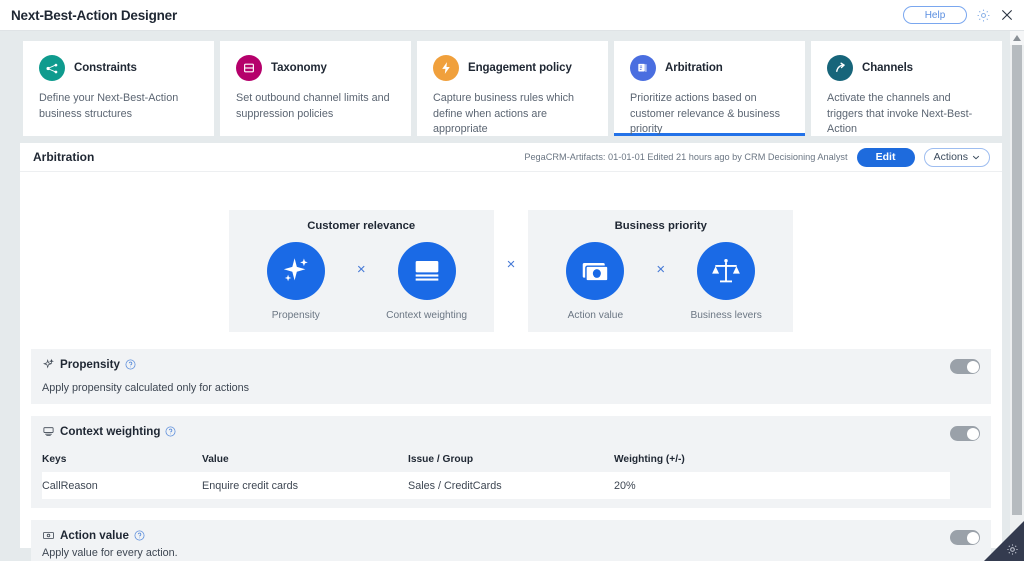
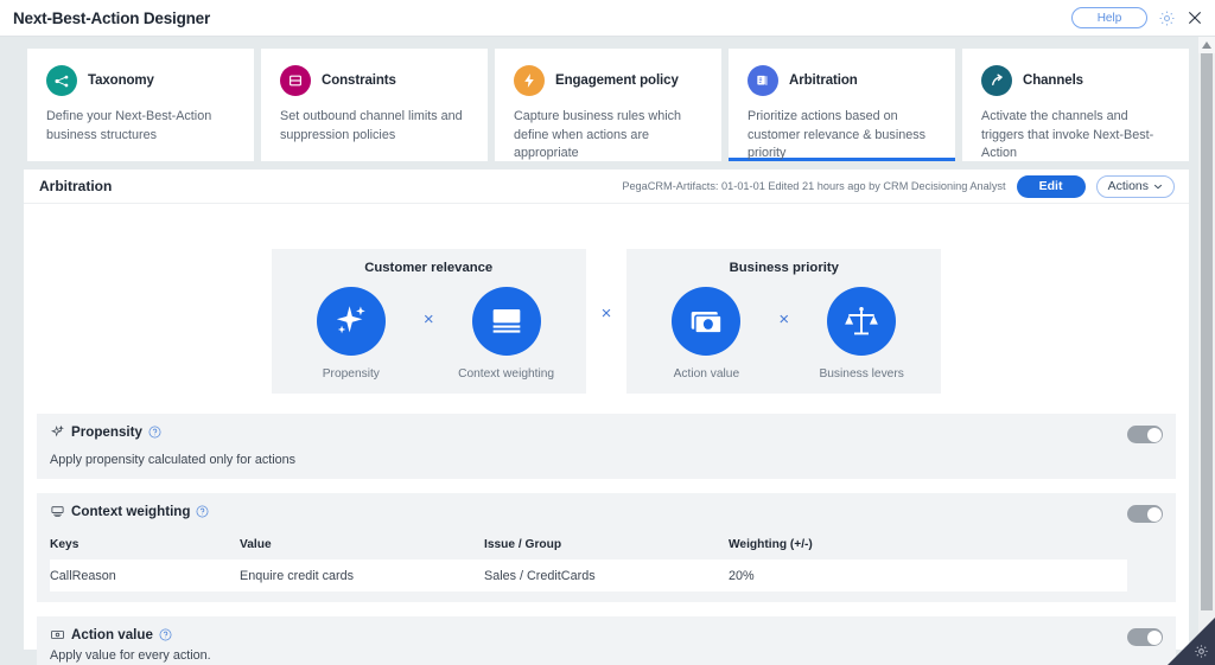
  Next-Best-Action Designer
  Help
- Constraints
+ Taxonomy
  Define your Next-Best-Action business structures
- Taxonomy
+ Constraints
  Set outbound channel limits and suppression policies
  Engagement policy
  Capture business rules which define when actions are appropriate
  Arbitration
  Prioritize actions based on customer relevance & business priority
  Channels
  Activate the channels and triggers that invoke Next-Best-Action
  Arbitration
  PegaCRM-Artifacts: 01-01-01 Edited 21 hours ago by CRM Decisioning Analyst
  Edit
  Actions
  Customer relevance
  Propensity
  ×
  Context weighting
  ×
  Business priority
  Action value
  ×
  Business levers
  Propensity
  Apply propensity calculated only for actions
  Context weighting
  Keys
  Value
  Issue / Group
  Weighting (+/-)
  CallReason
  Enquire credit cards
  Sales / CreditCards
  20%
  Action value
  Apply value for every action.
